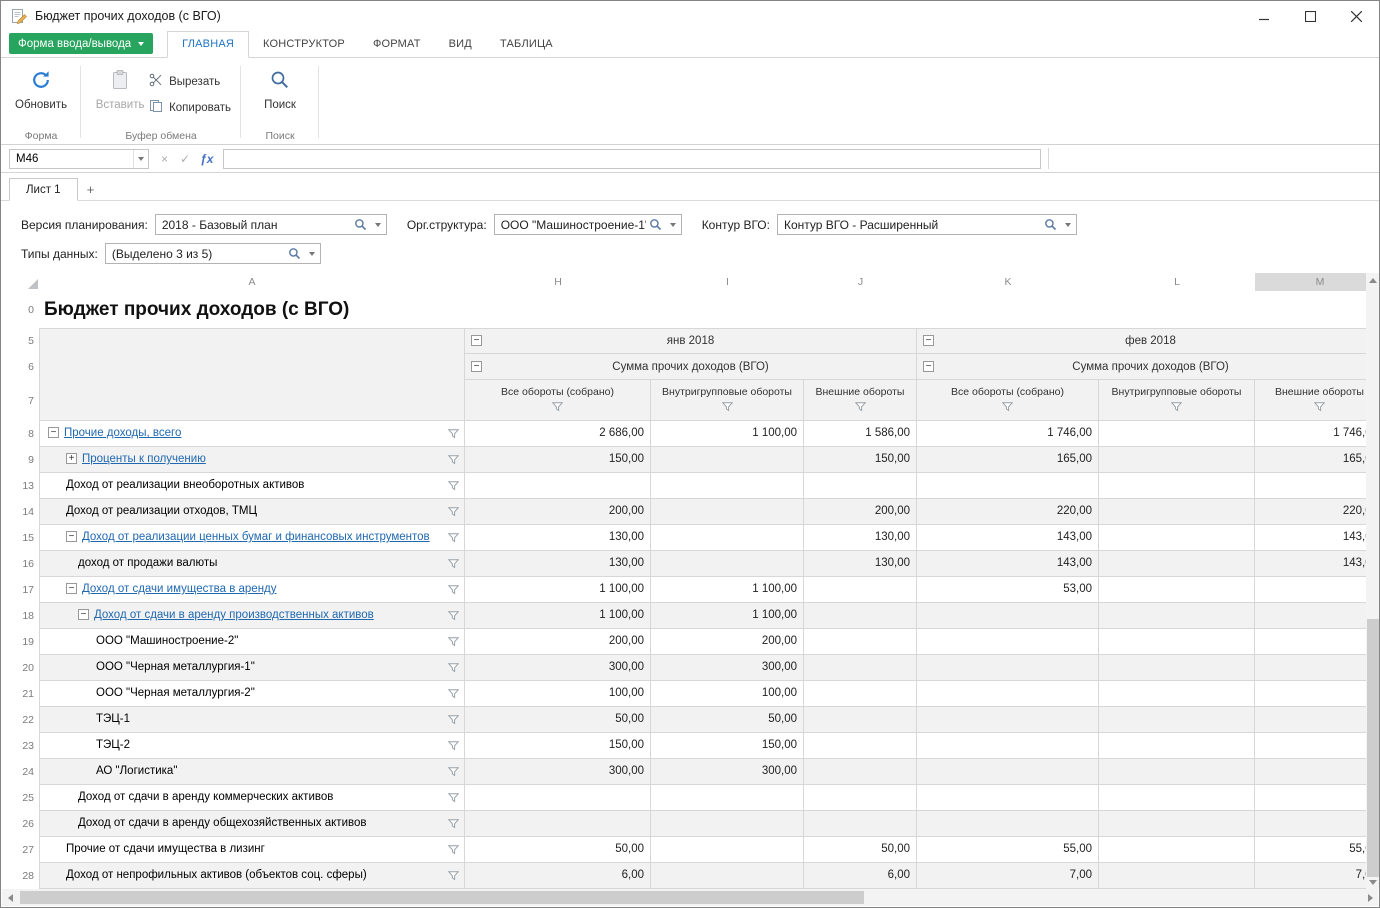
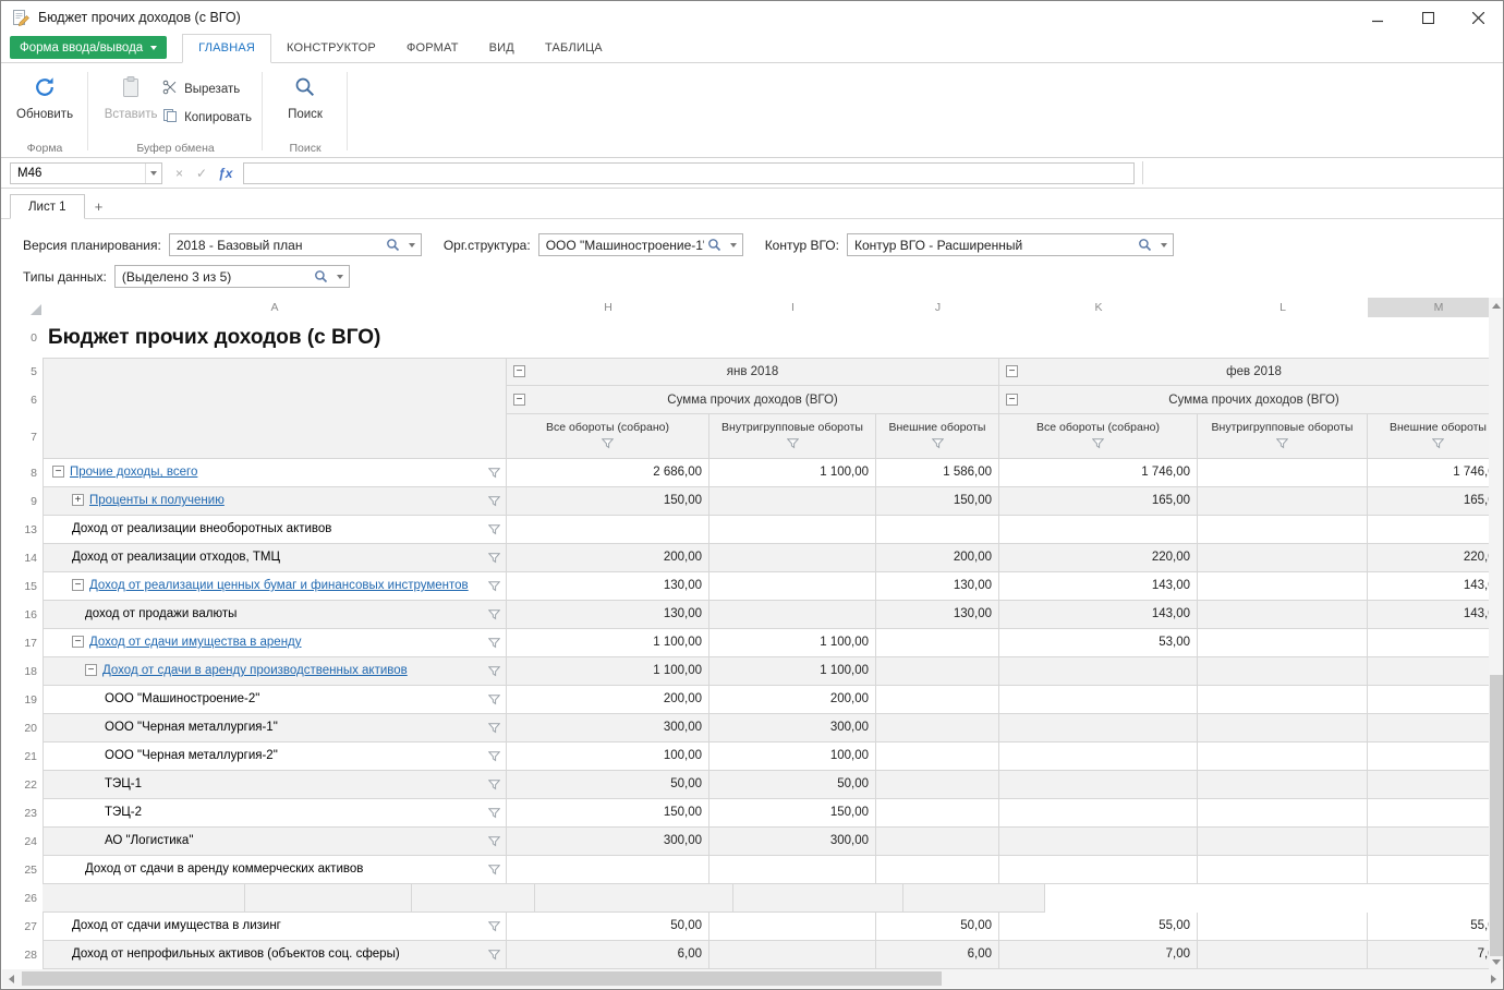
  Бюджет прочих доходов (с ВГО)
  Форма ввода/вывода
  ГЛАВНАЯ
  КОНСТРУКТОР
  ФОРМАТ
  ВИД
  ТАБЛИЦА
  Обновить
  Форма
  Вставить
  Вырезать
  Копировать
  Буфер обмена
  Поиск
  Поиск
  M46
  ×
  ✓
  ƒx
  Лист 1
  +
  Версия планирования:
  2018 - Базовый план
  Орг.структура:
  ООО "Машиностроение-1
  Контур ВГО:
  Контур ВГО - Расширенный
  Типы данных:
  (Выделено 3 из 5)
  A
  H
  I
  J
  K
  L
  M
  0
  Бюджет прочих доходов (с ВГО)
  5
  −
  янв 2018
  −
  фев 2018
  6
  −
  Сумма прочих доходов (ВГО)
  −
  Сумма прочих доходов (ВГО)
  7
  Все обороты (собрано)
  Внутригрупповые обороты
  Внешние обороты
  Все обороты (собрано)
  Внутригрупповые обороты
  Внешние обороты
  8
  − Прочие доходы, всего
  2 686,00
  1 100,00
  1 586,00
  1 746,00
  1 746,
  9
  + Проценты к получению
  150,00
  150,00
  165,00
  13
  Доход от реализации внеоборотных активов
  14
  Доход от реализации отходов, ТМЦ
  200,00
  200,00
  220,00
  15
  − Доход от реализации ценных бумаг и финансовых инструментов
  130,00
  130,00
  143,00
  16
  доход от продажи валюты
  130,00
  130,00
  143,00
  17
  − Доход от сдачи имущества в аренду
  1 100,00
  1 100,00
  53,00
  18
  − Доход от сдачи в аренду производственных активов
  1 100,00
  1 100,00
  19
  ООО "Машиностроение-2"
  200,00
  200,00
  20
  ООО "Черная металлургия-1"
  300,00
  300,00
  21
  ООО "Черная металлургия-2"
  100,00
  100,00
  22
  ТЭЦ-1
  50,00
  50,00
  23
  ТЭЦ-2
  150,00
  150,00
  24
  АО "Логистика"
  300,00
  300,00
  25
  Доход от сдачи в аренду коммерческих активов
  26
- Доход от сдачи в аренду общехозяйственных активов
  27
- Прочие от сдачи имущества в лизинг
+ Доход от сдачи имущества в лизинг
  50,00
  50,00
  55,00
  28
  Доход от непрофильных активов (объектов соц. сферы)
  6,00
  6,00
  7,00
